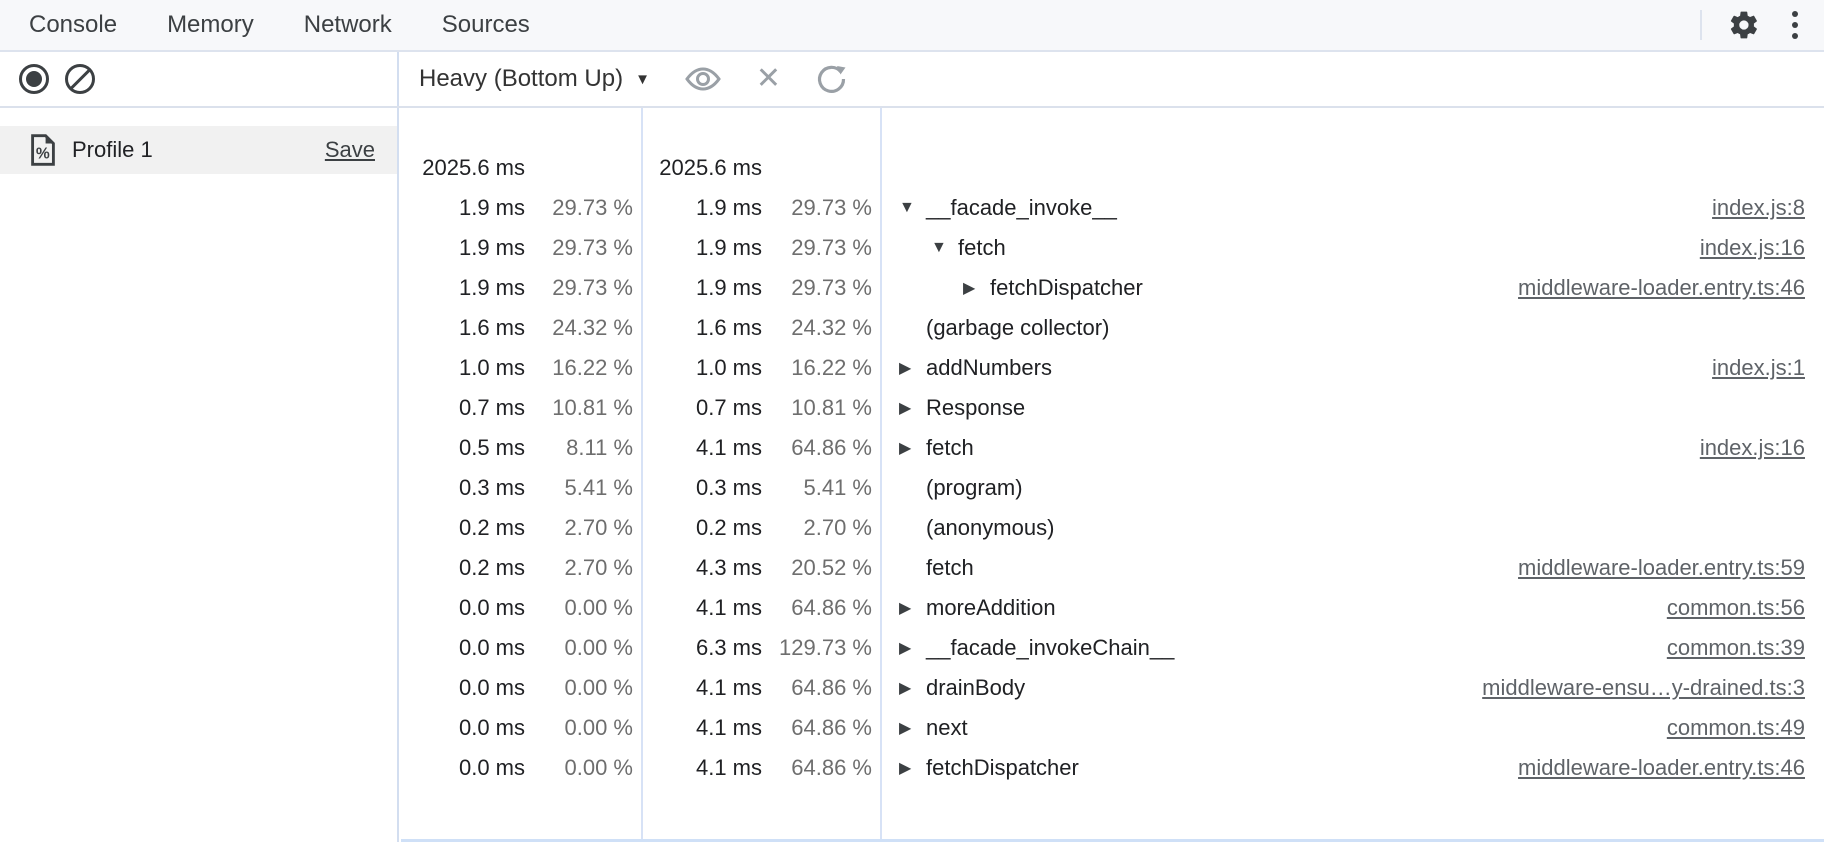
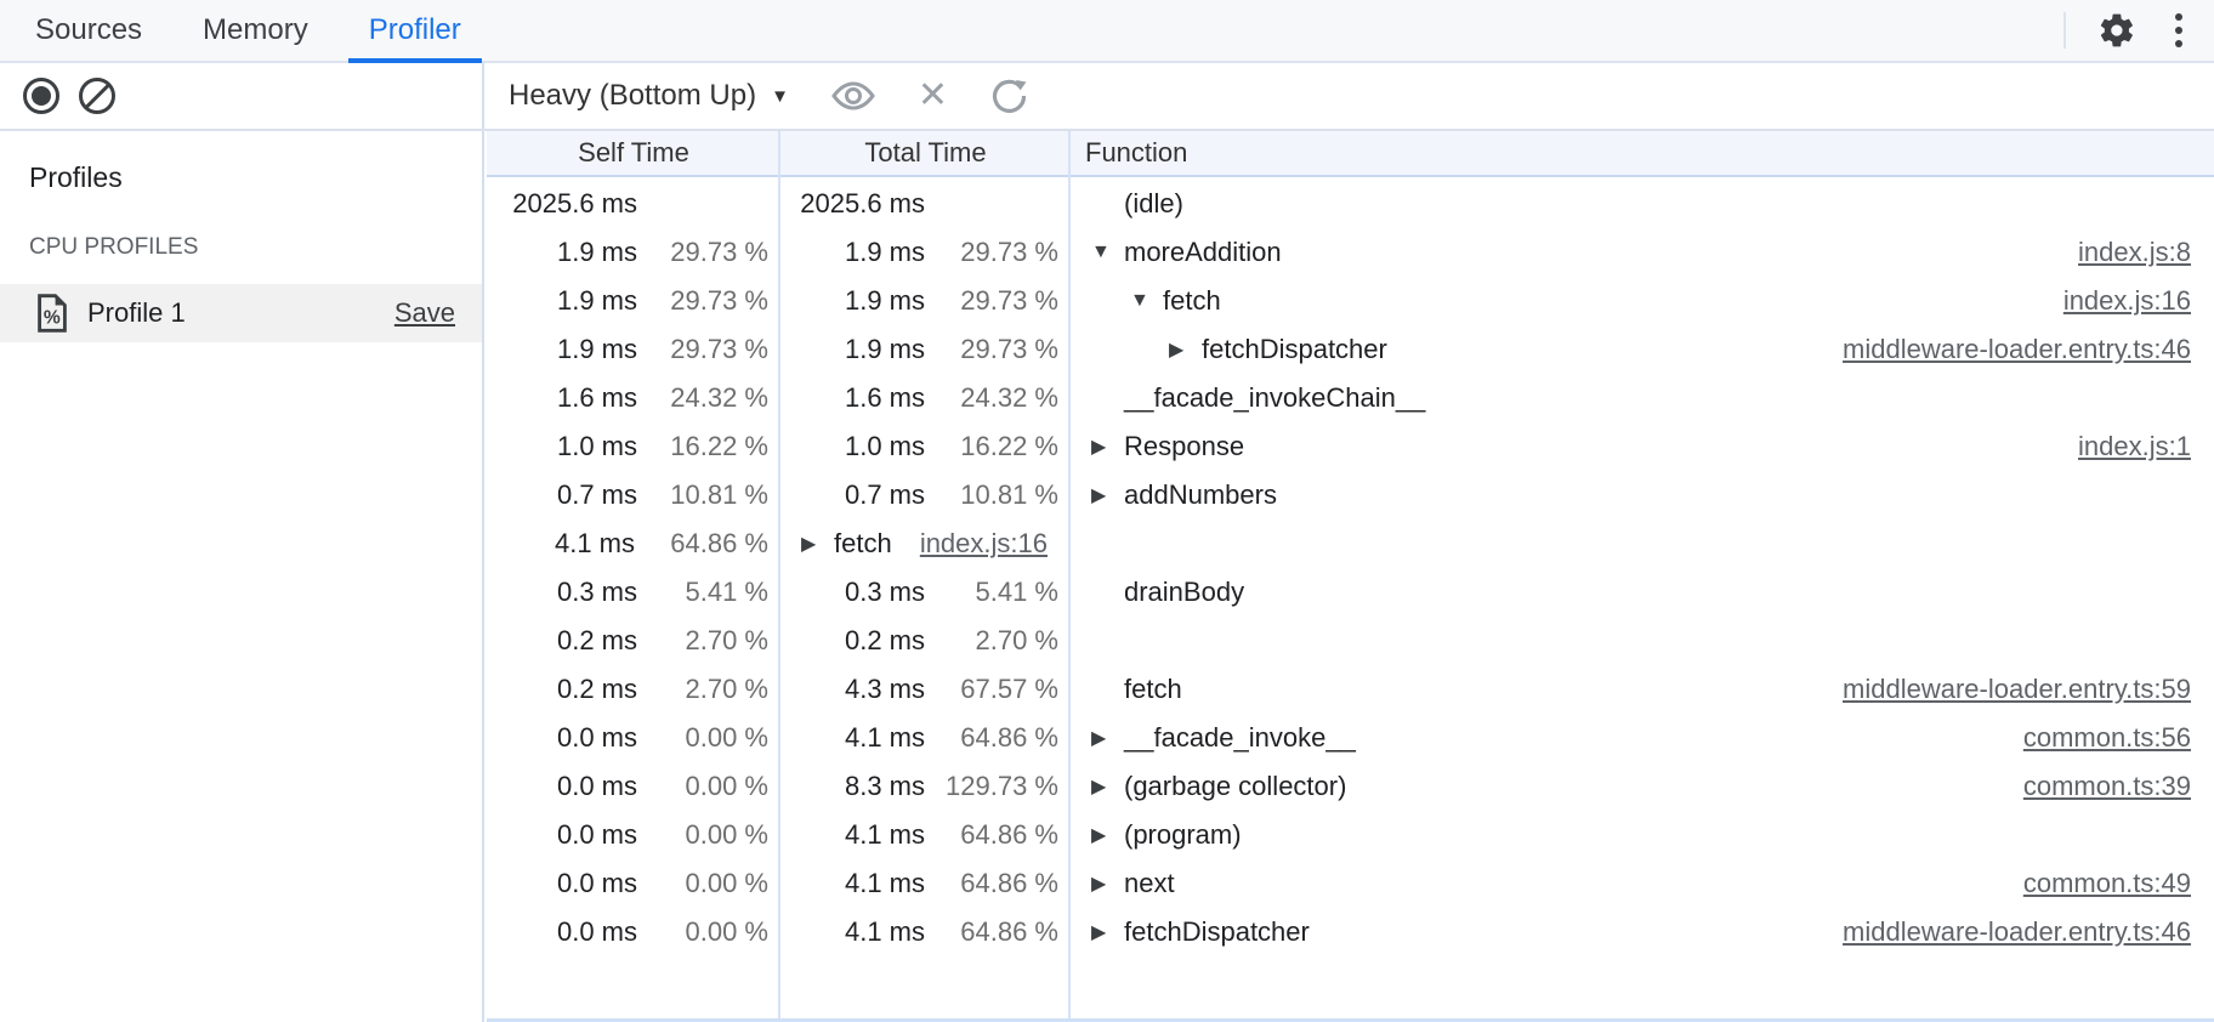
- Console
- Memory
+ Sources
- Network
- Sources
+ Memory
+ Profiler
  Heavy (Bottom Up)
  ▼
  ✕
+ Profiles
+ CPU PROFILES
  %
  Profile 1
  Save
+ Self Time
+ Total Time
+ Function
  2025.6 ms
  2025.6 ms
+ (idle)
  1.9 ms
  29.73 %
  1.9 ms
  29.73 %
  ▼
- __facade_invoke__
+ moreAddition
  index.js:8
  1.9 ms
  29.73 %
  1.9 ms
  29.73 %
  ▼
  fetch
  index.js:16
  1.9 ms
  29.73 %
  1.9 ms
  29.73 %
  ▶
  fetchDispatcher
  middleware-loader.entry.ts:46
  1.6 ms
  24.32 %
  1.6 ms
  24.32 %
- (garbage collector)
+ __facade_invokeChain__
  1.0 ms
  16.22 %
  1.0 ms
  16.22 %
  ▶
- addNumbers
+ Response
  index.js:1
  0.7 ms
  10.81 %
  0.7 ms
  10.81 %
  ▶
- Response
+ addNumbers
- 0.5 ms
- 8.11 %
  4.1 ms
  64.86 %
  ▶
  fetch
  index.js:16
  0.3 ms
  5.41 %
  0.3 ms
  5.41 %
- (program)
+ drainBody
  0.2 ms
  2.70 %
  0.2 ms
  2.70 %
- (anonymous)
  0.2 ms
  2.70 %
  4.3 ms
- 20.52 %
+ 67.57 %
  fetch
  middleware-loader.entry.ts:59
  0.0 ms
  0.00 %
  4.1 ms
  64.86 %
  ▶
- moreAddition
+ __facade_invoke__
  common.ts:56
  0.0 ms
  0.00 %
- 6.3 ms
+ 8.3 ms
  129.73 %
  ▶
- __facade_invokeChain__
+ (garbage collector)
  common.ts:39
  0.0 ms
  0.00 %
  4.1 ms
  64.86 %
  ▶
- drainBody
+ (program)
- middleware-ensu…y-drained.ts:3
  0.0 ms
  0.00 %
  4.1 ms
  64.86 %
  ▶
  next
  common.ts:49
  0.0 ms
  0.00 %
  4.1 ms
  64.86 %
  ▶
  fetchDispatcher
  middleware-loader.entry.ts:46
